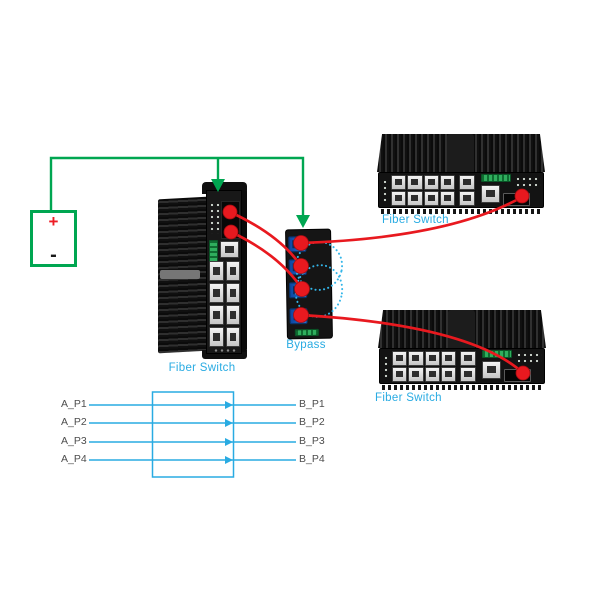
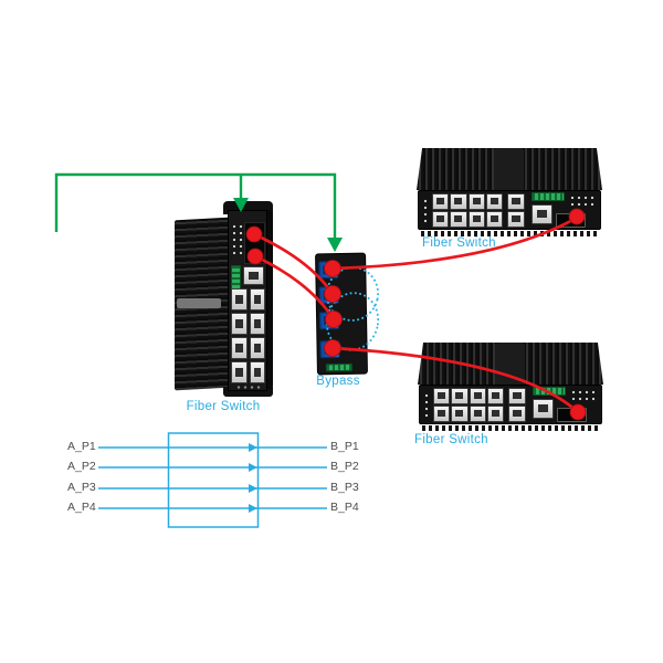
- +
- -
  Fiber Switch
  Fiber Switch
  Fiber Switch
  Bypass
  A_P1
  A_P2
  A_P3
  A_P4
  B_P1
  B_P2
  B_P3
  B_P4
